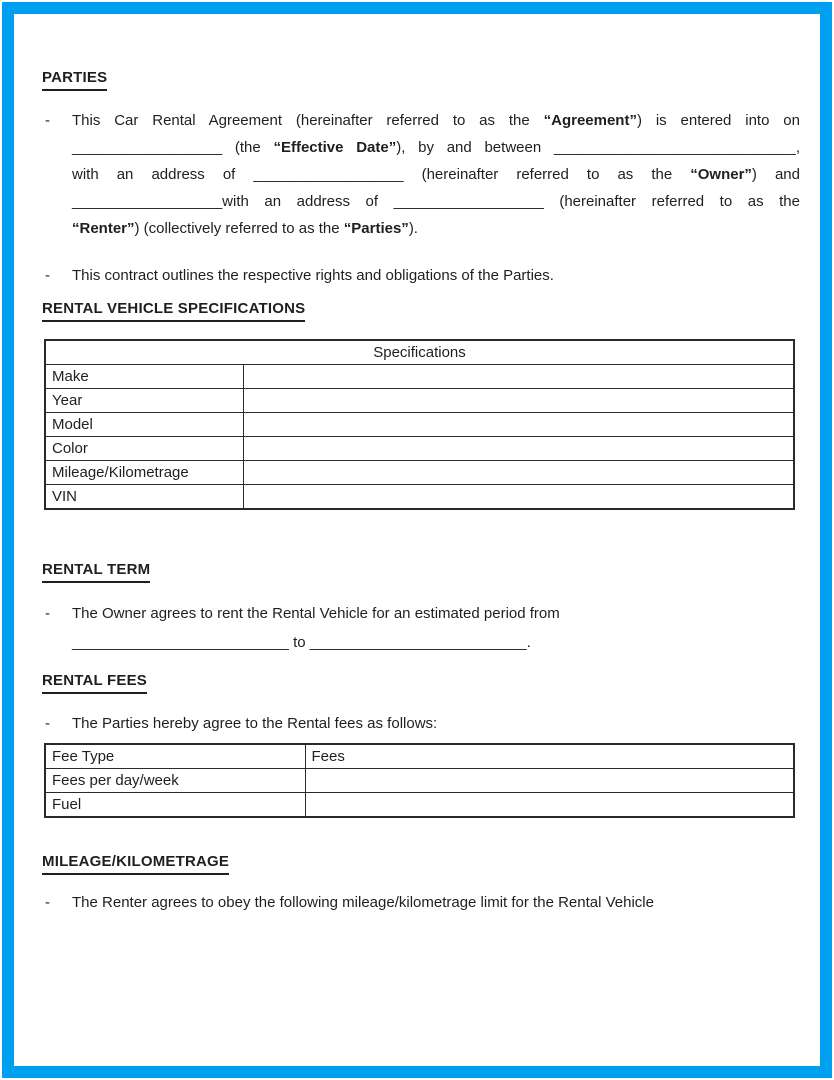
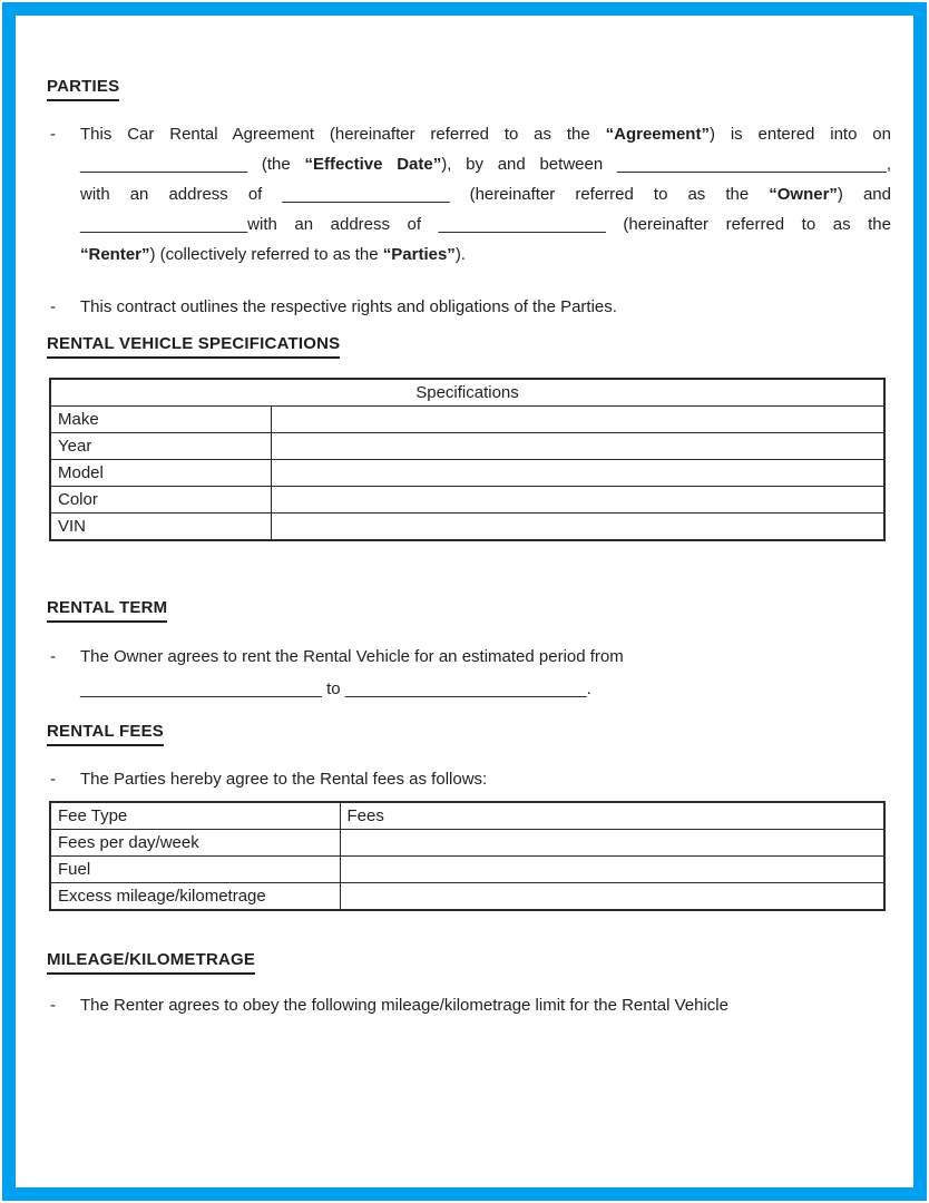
  PARTIES
  -
  This Car Rental Agreement (hereinafter referred to as the “Agreement”) is entered into on
  __________________ (the “Effective Date”), by and between _____________________________,
  with an address of __________________ (hereinafter referred to as the “Owner”) and
  __________________with an address of __________________ (hereinafter referred to as the
  “Renter”) (collectively referred to as the “Parties”).
  -
  This contract outlines the respective rights and obligations of the Parties.
  RENTAL VEHICLE SPECIFICATIONS
  Specifications
  Make
  Year
  Model
  Color
- Mileage/Kilometrage
  VIN
  RENTAL TERM
  -
  The Owner agrees to rent the Rental Vehicle for an estimated period from
  __________________________ to __________________________.
  RENTAL FEES
  -
  The Parties hereby agree to the Rental fees as follows:
  Fee Type	Fees
  Fees per day/week
  Fuel
+ Excess mileage/kilometrage
  MILEAGE/KILOMETRAGE
  -
  The Renter agrees to obey the following mileage/kilometrage limit for the Rental Vehicle
